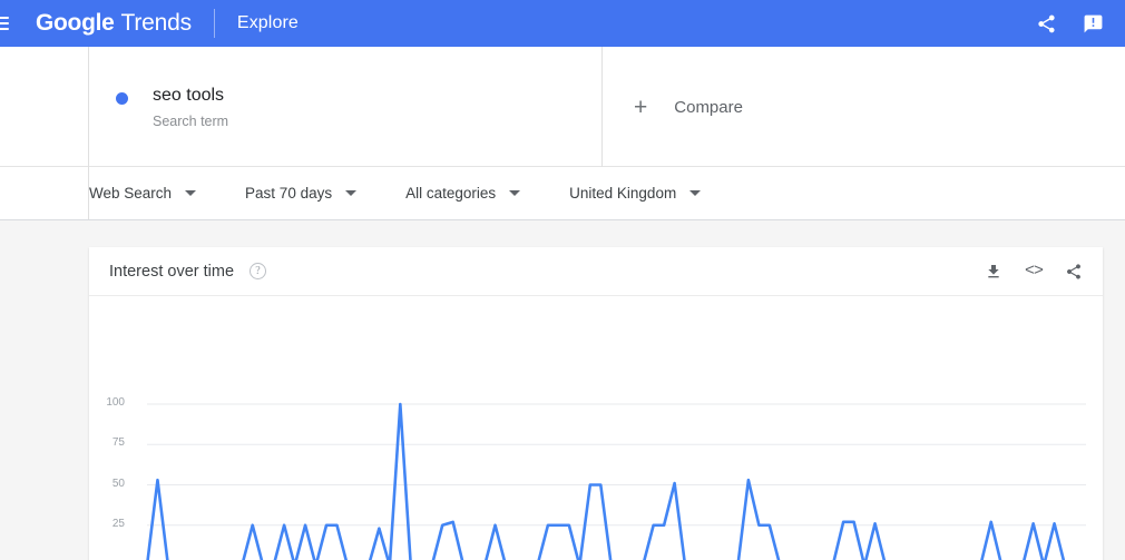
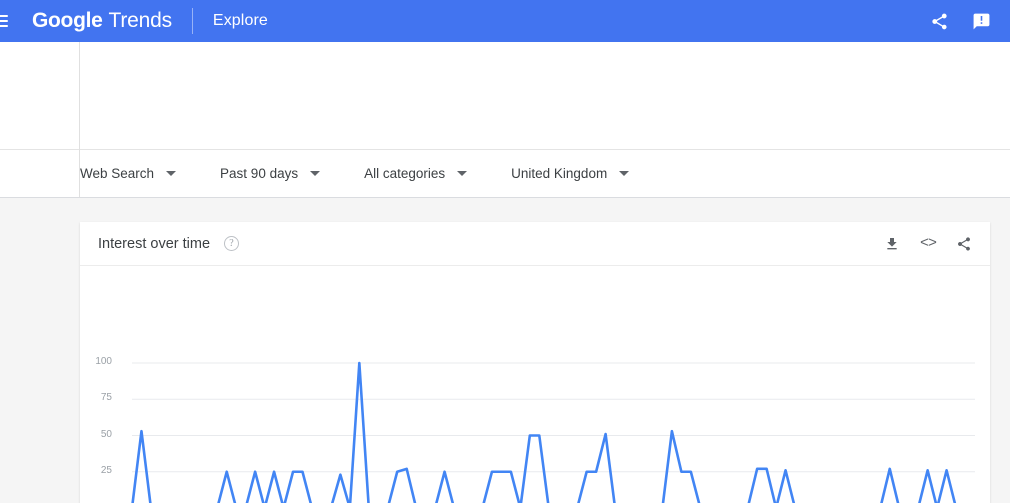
  Google
  Trends
  Explore
- seo tools
- Search term
- +
- Compare
  Web Search
- Past 70 days
+ Past 90 days
  All categories
  United Kingdom
  Interest over time
  ?
  <>
  25
  50
  75
  100
